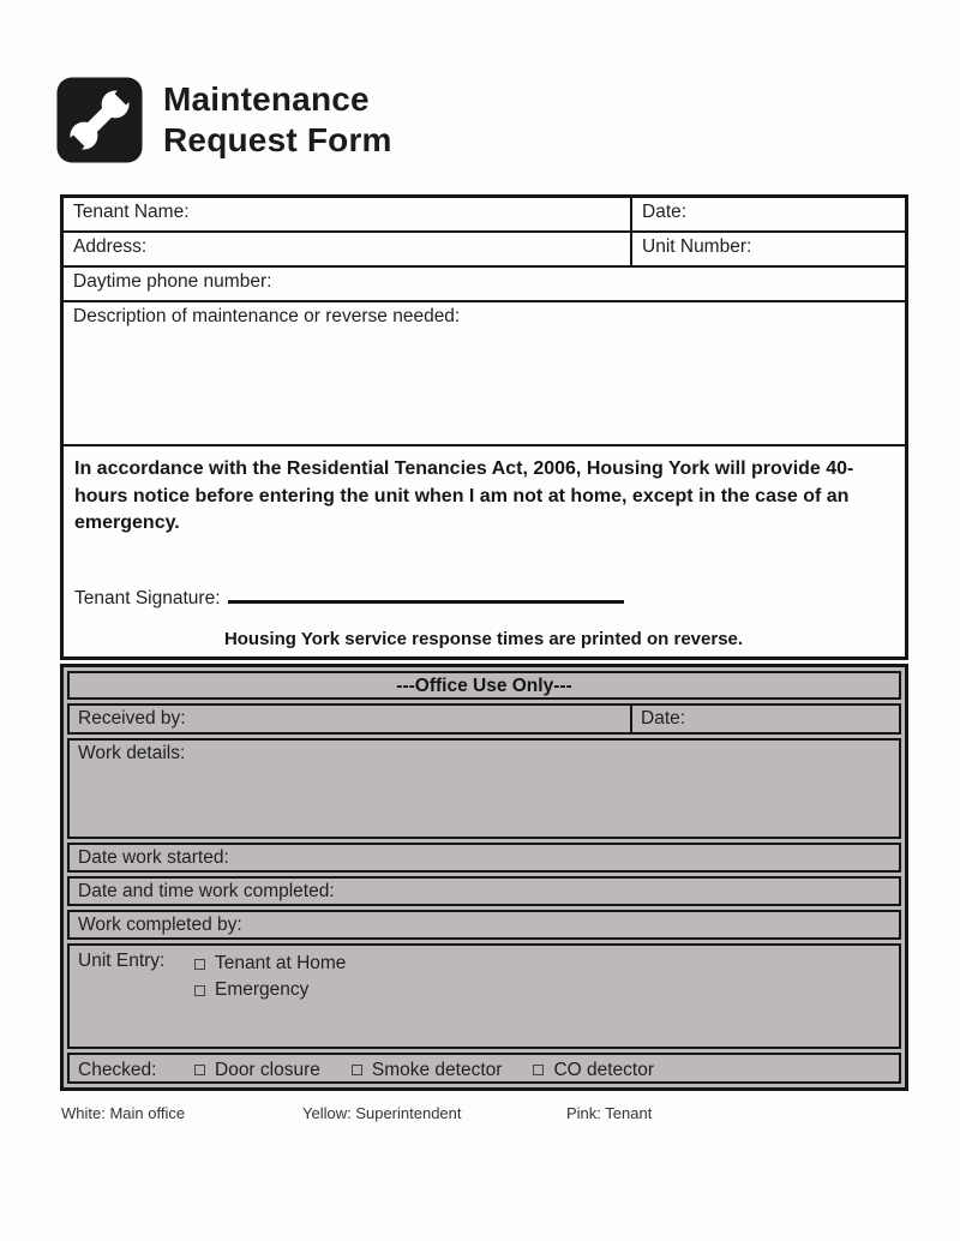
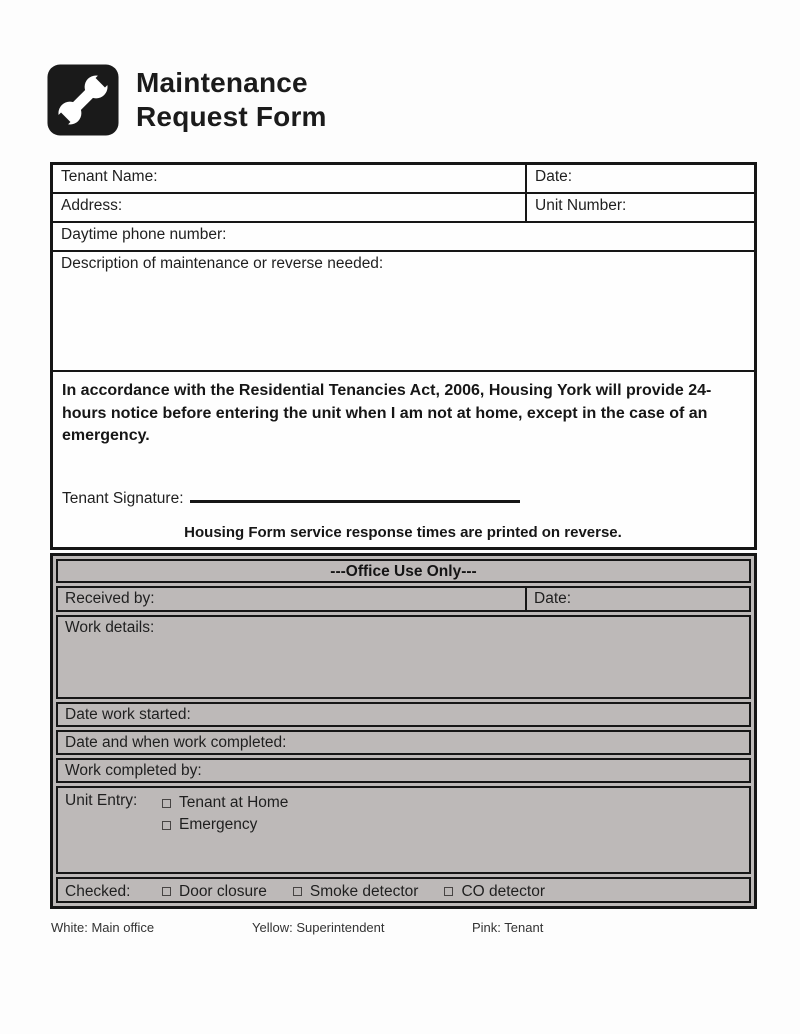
  Maintenance
  Request Form
  Tenant Name:
  Date:
  Address:
  Unit Number:
  Daytime phone number:
  Description of maintenance or reverse needed:
- In accordance with the Residential Tenancies Act, 2006, Housing York will provide 40-hours notice before entering the unit when I am not at home, except in the case of an emergency.
+ In accordance with the Residential Tenancies Act, 2006, Housing York will provide 24-hours notice before entering the unit when I am not at home, except in the case of an emergency.
  Tenant Signature:
- Housing York service response times are printed on reverse.
+ Housing Form service response times are printed on reverse.
  ---Office Use Only---
  Received by:
  Date:
  Work details:
  Date work started:
- Date and time work completed:
+ Date and when work completed:
  Work completed by:
  Unit Entry:
  Tenant at Home
  Emergency
  Checked:
  Door closure
  Smoke detector
  CO detector
  White: Main office
  Yellow: Superintendent
  Pink: Tenant
